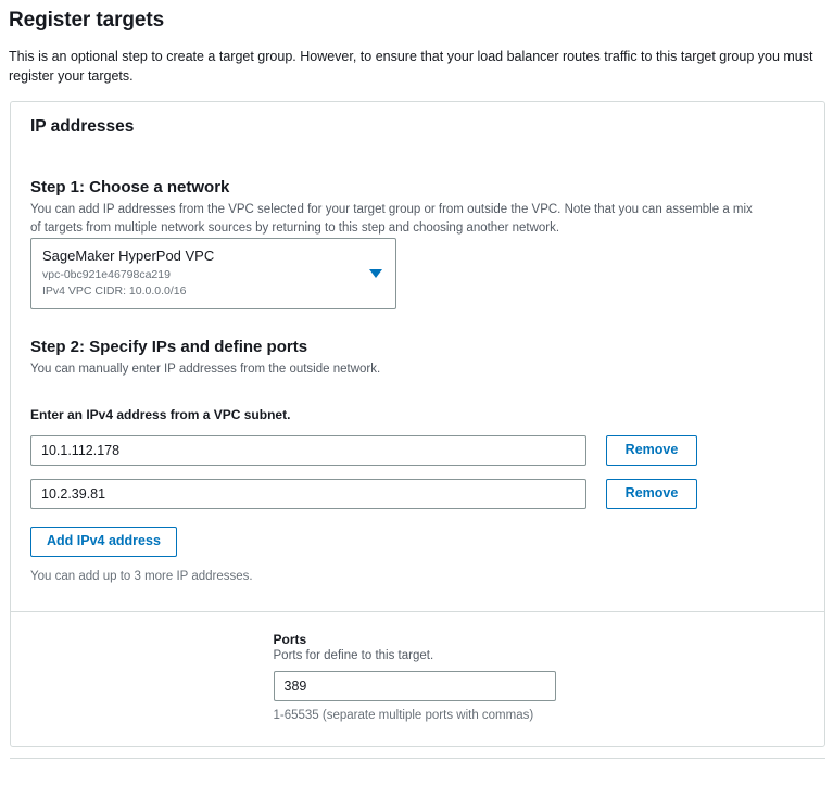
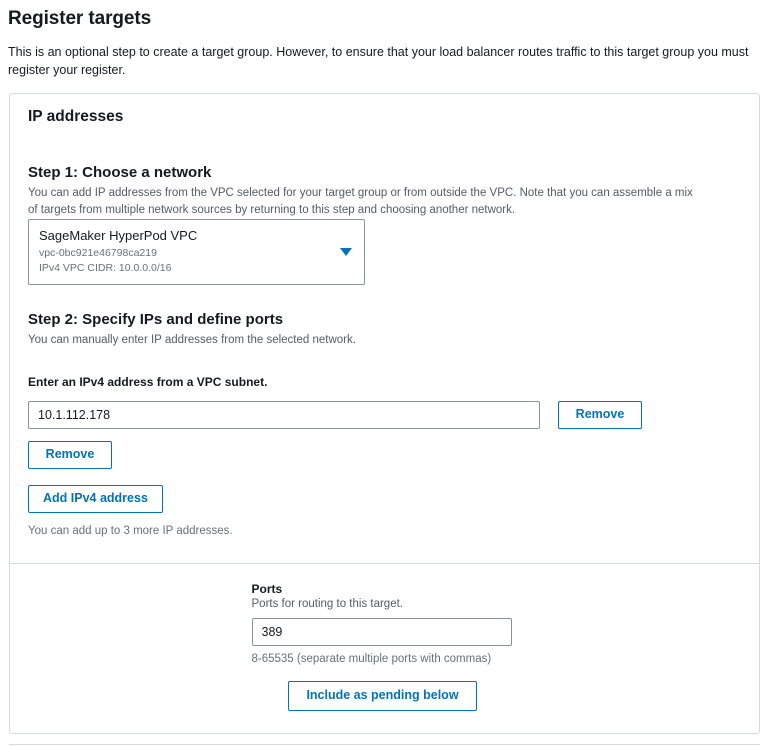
  Register targets
- This is an optional step to create a target group. However, to ensure that your load balancer routes traffic to this target group you must register your targets.
+ This is an optional step to create a target group. However, to ensure that your load balancer routes traffic to this target group you must register your register.
  IP addresses
  Step 1: Choose a network
  You can add IP addresses from the VPC selected for your target group or from outside the VPC. Note that you can assemble a mix of targets from multiple network sources by returning to this step and choosing another network.
  SageMaker HyperPod VPC
  vpc-0bc921e46798ca219
  IPv4 VPC CIDR: 10.0.0.0/16
  Step 2: Specify IPs and define ports
- You can manually enter IP addresses from the outside network.
+ You can manually enter IP addresses from the selected network.
  Enter an IPv4 address from a VPC subnet.
  10.1.112.178
  Remove
- 10.2.39.81
  Remove
  Add IPv4 address
  You can add up to 3 more IP addresses.
  Ports
- Ports for define to this target.
+ Ports for routing to this target.
  389
- 1-65535 (separate multiple ports with commas)
+ 8-65535 (separate multiple ports with commas)
+ Include as pending below
